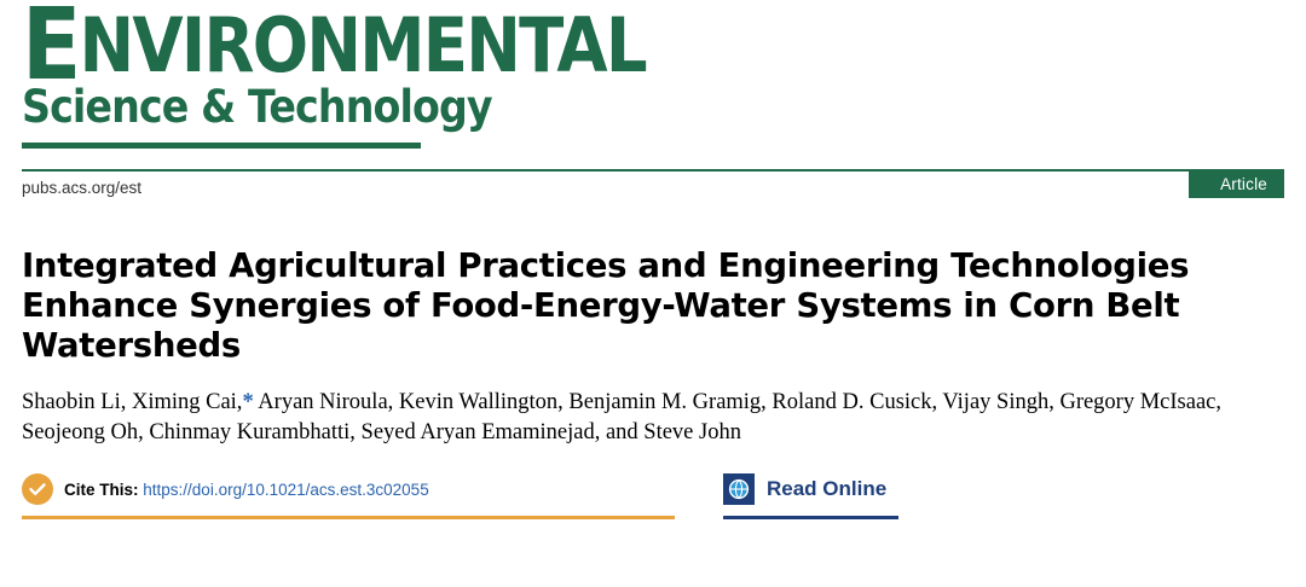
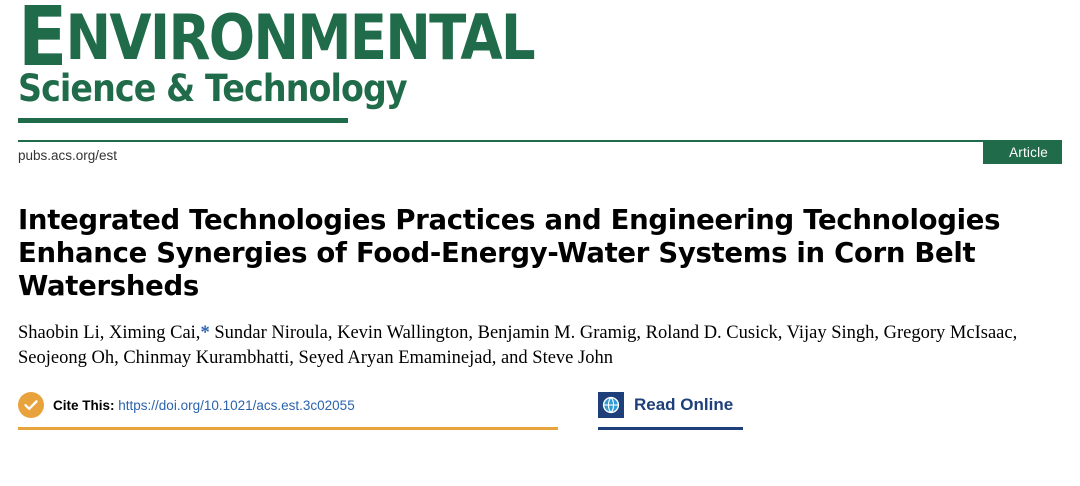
  ENVIRONMENTAL
  Science & Technology
  pubs.acs.org/est
  Article
- Integrated Agricultural Practices and Engineering Technologies Enhance Synergies of Food-Energy-Water Systems in Corn Belt Watersheds
+ Integrated Technologies Practices and Engineering Technologies Enhance Synergies of Food-Energy-Water Systems in Corn Belt Watersheds
- Shaobin Li, Ximing Cai,* Aryan Niroula, Kevin Wallington, Benjamin M. Gramig, Roland D. Cusick, Vijay Singh, Gregory McIsaac, Seojeong Oh, Chinmay Kurambhatti, Seyed Aryan Emaminejad, and Steve John
+ Shaobin Li, Ximing Cai,* Sundar Niroula, Kevin Wallington, Benjamin M. Gramig, Roland D. Cusick, Vijay Singh, Gregory McIsaac, Seojeong Oh, Chinmay Kurambhatti, Seyed Aryan Emaminejad, and Steve John
  Cite This: https://doi.org/10.1021/acs.est.3c02055
  Read Online
